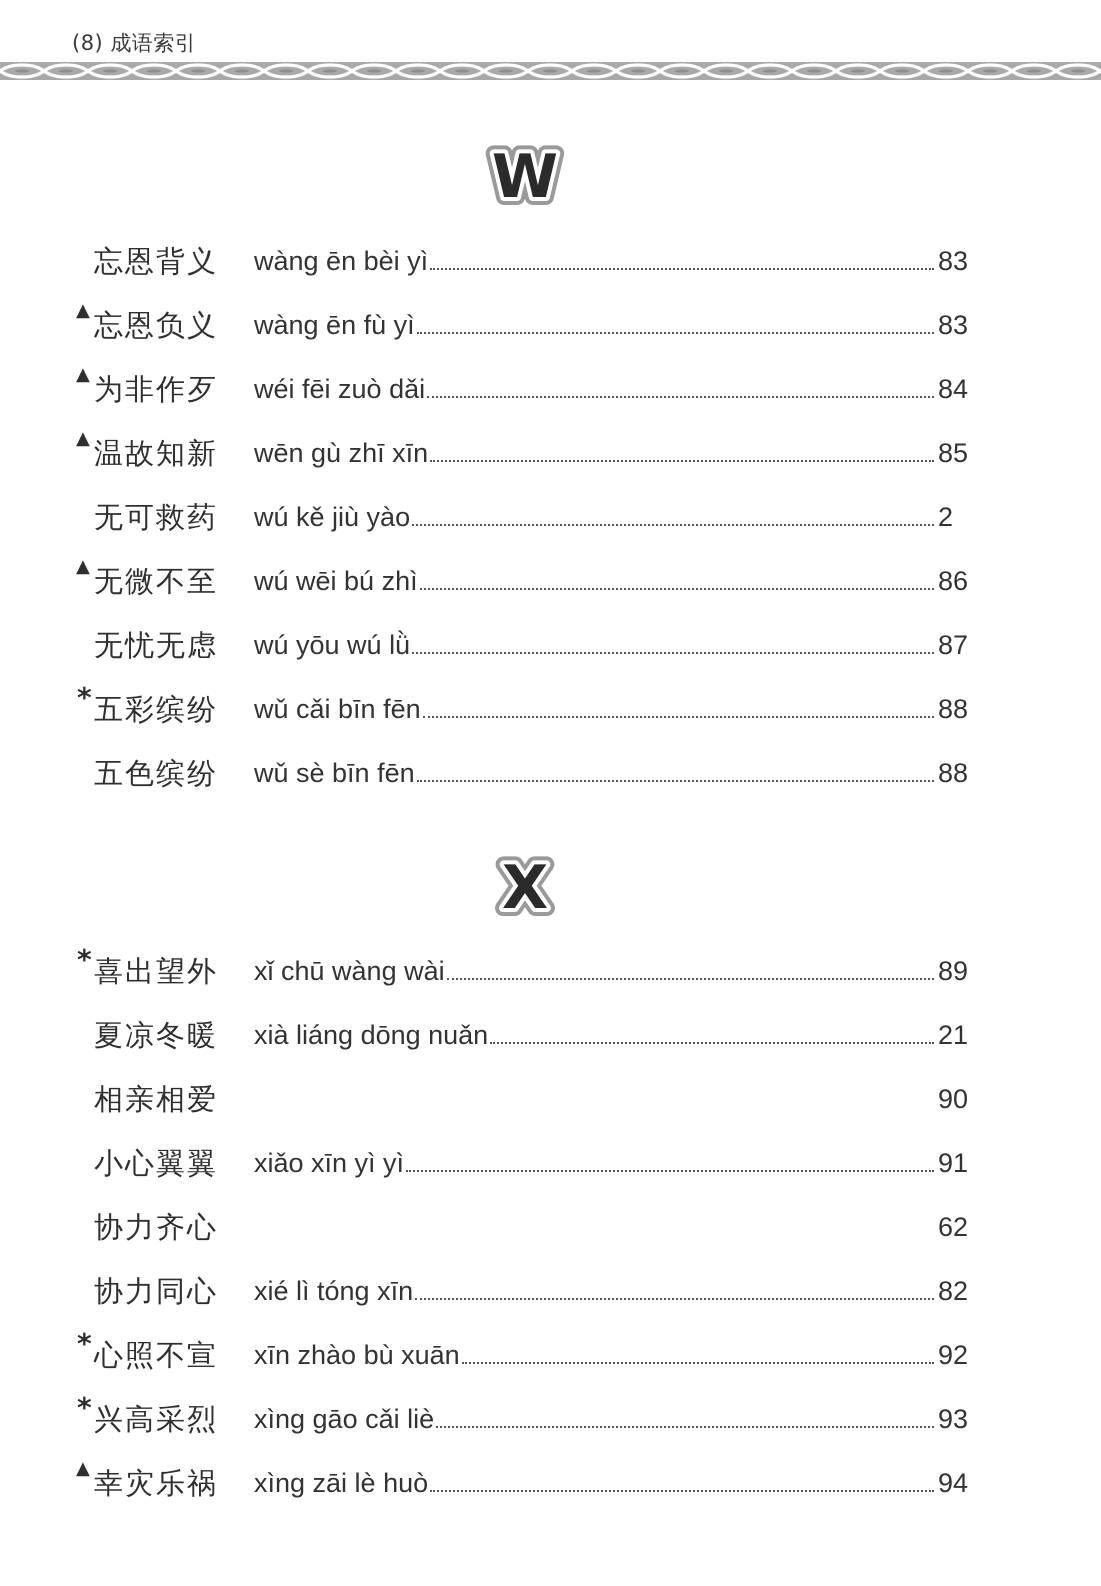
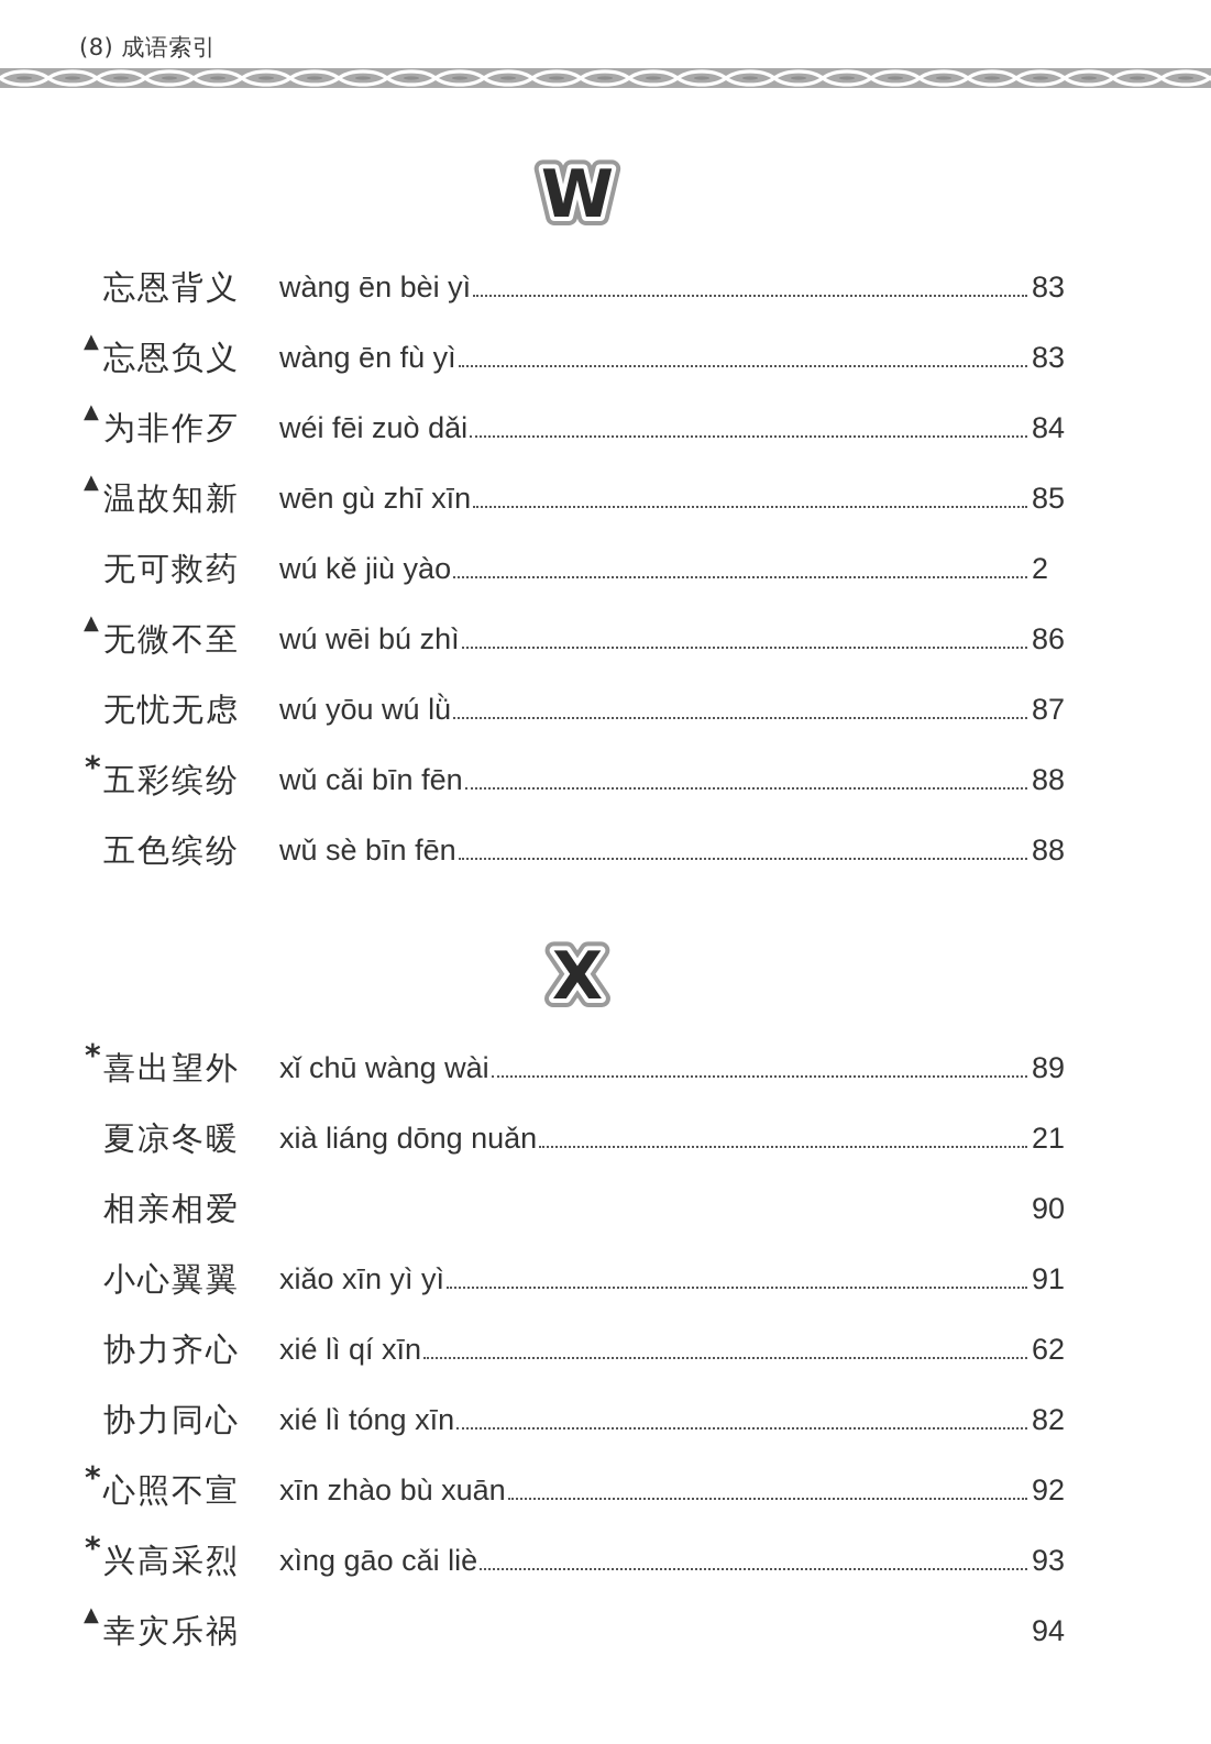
  (8) 成语索引
  W
  忘恩背义
  wàng ēn bèi yì
  83
  ▲
  忘恩负义
  wàng ēn fù yì
  83
  ▲
  为非作歹
  wéi fēi zuò dǎi
  84
  ▲
  温故知新
  wēn gù zhī xīn
  85
  无可救药
  wú kě jiù yào
  2
  ▲
  无微不至
  wú wēi bú zhì
  86
  无忧无虑
  wú yōu wú lǜ
  87
  *
  五彩缤纷
  wǔ cǎi bīn fēn
  88
  五色缤纷
  wǔ sè bīn fēn
  88
  X
  *
  喜出望外
  xǐ chū wàng wài
  89
  夏凉冬暖
  xià liáng dōng nuǎn
  21
  相亲相爱
  90
  小心翼翼
  xiǎo xīn yì yì
  91
  协力齐心
+ xié lì qí xīn
  62
  协力同心
  xié lì tóng xīn
  82
  *
  心照不宣
  xīn zhào bù xuān
  92
  *
  兴高采烈
  xìng gāo cǎi liè
  93
  ▲
  幸灾乐祸
- xìng zāi lè huò
  94
